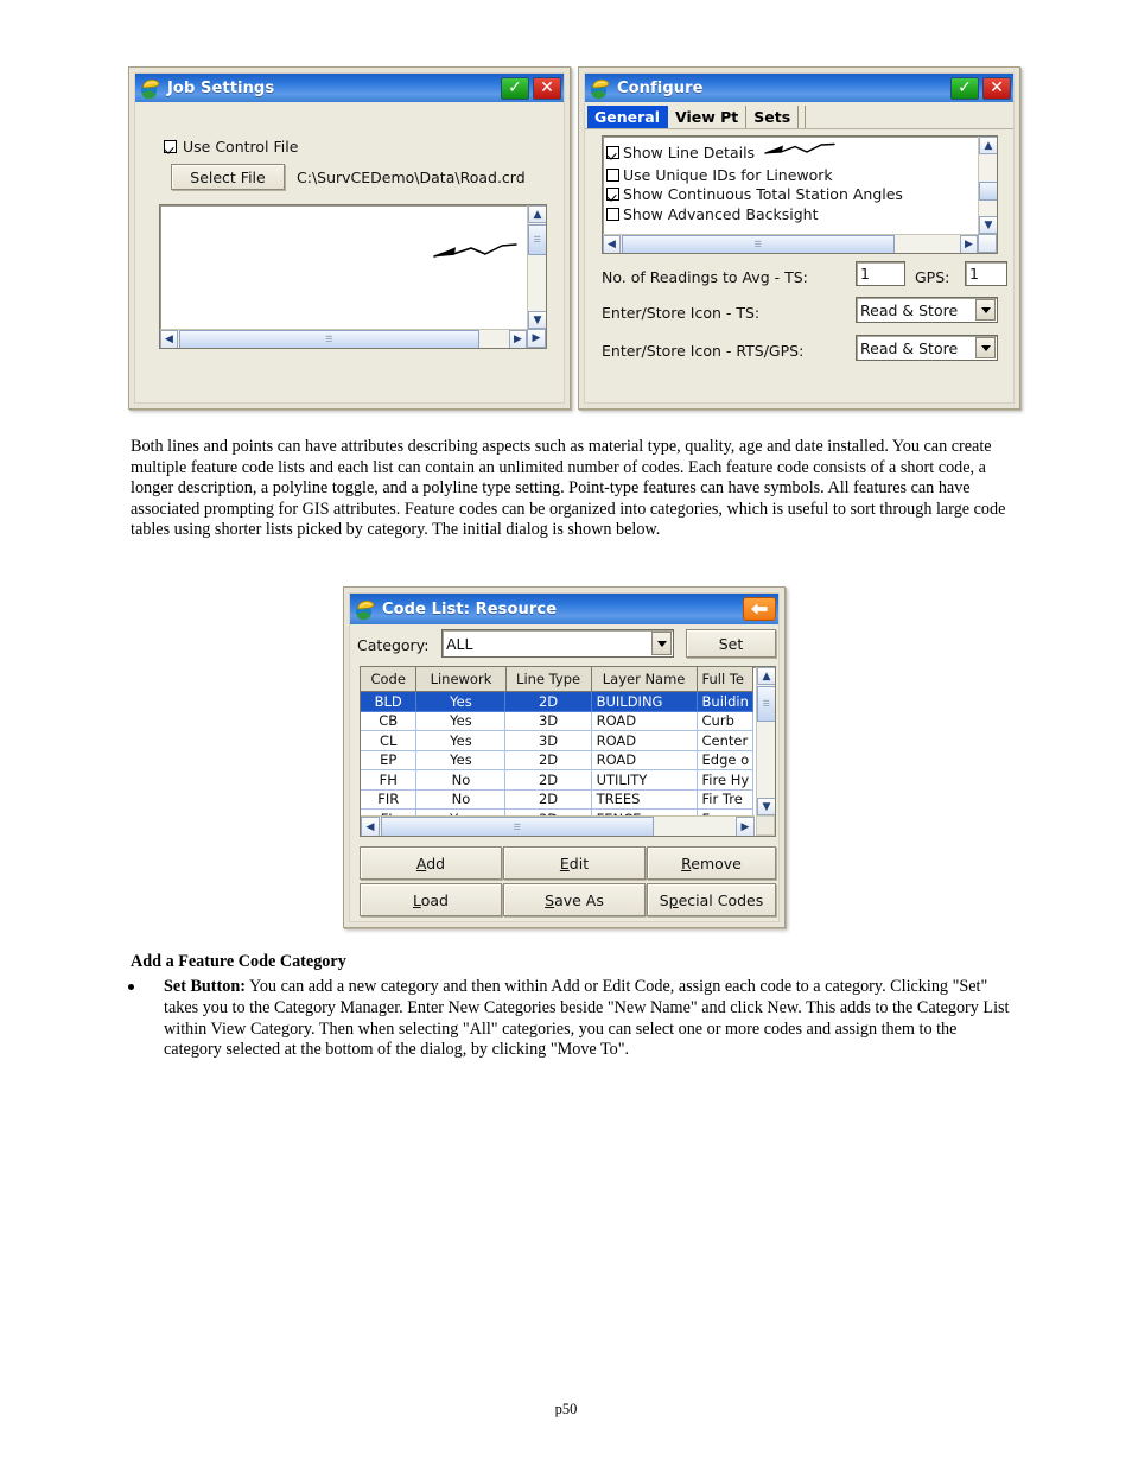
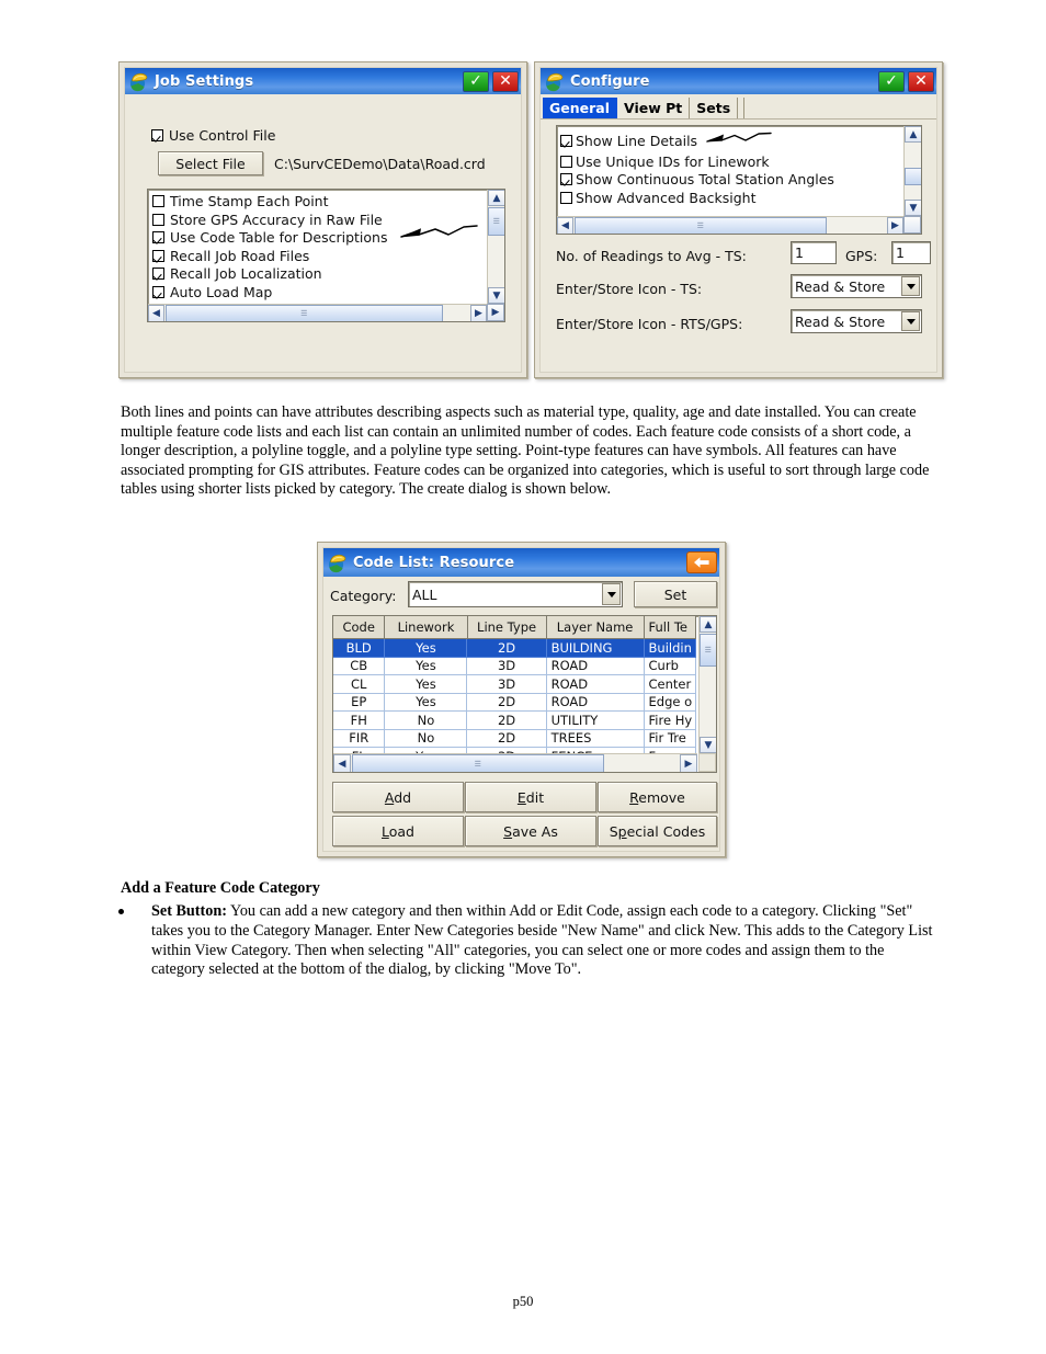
  Job Settings
  ✓
  ✕
  Use Control File
  Select File
  C:\SurvCEDemo\Data\Road.crd
+ Time Stamp Each Point
+ Store GPS Accuracy in Raw File
+ Use Code Table for Descriptions
+ Recall Job Road Files
+ Recall Job Localization
+ Auto Load Map
  ▲
  ☰
  ▼
  ◀
  ☰
  ▶
  ▶
  Configure
  ✓
  ✕
  General
  View Pt
  Sets
  Show Line Details
  Use Unique IDs for Linework
  Show Continuous Total Station Angles
  Show Advanced Backsight
  ▲
  ▼
  ◀
  ☰
  ▶
  No. of Readings to Avg - TS:
  1
  GPS:
  1
  Enter/Store Icon - TS:
  Read & Store
  Enter/Store Icon - RTS/GPS:
  Read & Store
- Both lines and points can have attributes describing aspects such as material type, quality, age and date installed. You can create multiple feature code lists and each list can contain an unlimited number of codes. Each feature code consists of a short code, a longer description, a polyline toggle, and a polyline type setting. Point-type features can have symbols. All features can have associated prompting for GIS attributes. Feature codes can be organized into categories, which is useful to sort through large code tables using shorter lists picked by category. The initial dialog is shown below.
+ Both lines and points can have attributes describing aspects such as material type, quality, age and date installed. You can create multiple feature code lists and each list can contain an unlimited number of codes. Each feature code consists of a short code, a longer description, a polyline toggle, and a polyline type setting. Point-type features can have symbols. All features can have associated prompting for GIS attributes. Feature codes can be organized into categories, which is useful to sort through large code tables using shorter lists picked by category. The create dialog is shown below.
  Code List: Resource
  Category:
  ALL
  Set
  Code
  Linework
  Line Type
  Layer Name
  Full Te
  BLD
  Yes
  2D
  BUILDING
  Buildin
  CB
  Yes
  3D
  ROAD
  Curb
  CL
  Yes
  3D
  ROAD
  Center
  EP
  Yes
  2D
  ROAD
  Edge o
  FH
  No
  2D
  UTILITY
  Fire Hy
  FIR
  No
  2D
  TREES
  Fir Tre
  ▲
  ☰
  ▼
  ◀
  ☰
  ▶
  Add
  Edit
  Remove
  Load
  Save As
  Special Codes
  Add a Feature Code Category
  Set Button: You can add a new category and then within Add or Edit Code, assign each code to a category. Clicking "Set" takes you to the Category Manager. Enter New Categories beside "New Name" and click New. This adds to the Category List within View Category. Then when selecting "All" categories, you can select one or more codes and assign them to the category selected at the bottom of the dialog, by clicking "Move To".
  p50
